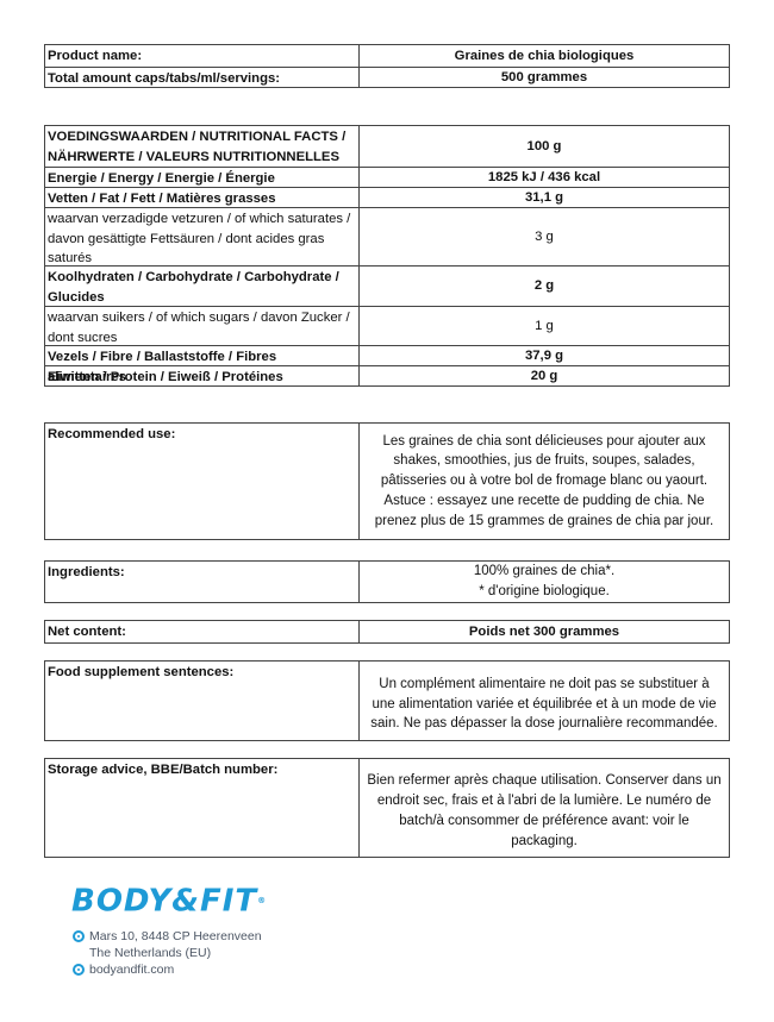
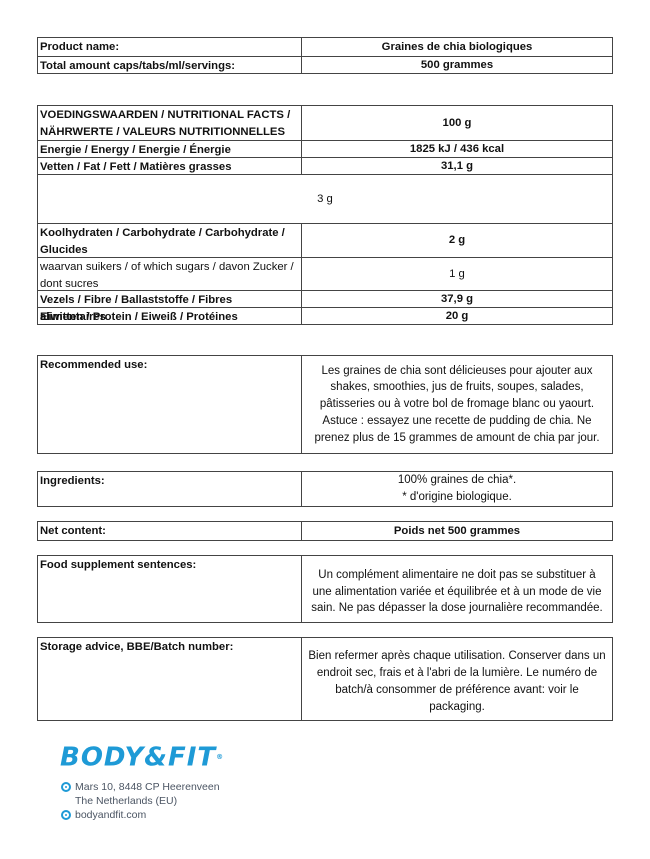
  Product name:
  Graines de chia biologiques
  Total amount caps/tabs/ml/servings:
  500 grammes
  VOEDINGSWAARDEN / NUTRITIONAL FACTS / NÄHRWERTE / VALEURS NUTRITIONNELLES
  100 g
  Energie / Energy / Energie / Énergie
  1825 kJ / 436 kcal
  Vetten / Fat / Fett / Matières grasses
  31,1 g
- waarvan verzadigde vetzuren / of which saturates / davon gesättigte Fettsäuren / dont acides gras saturés
  3 g
  Koolhydraten / Carbohydrate / Carbohydrate / Glucides
  2 g
  waarvan suikers / of which sugars / davon Zucker / dont sucres
  1 g
  Vezels / Fibre / Ballaststoffe / Fibres alimentaires
  37,9 g
  Eiwitten / Protein / Eiweiß / Protéines
  20 g
  Recommended use:
- Les graines de chia sont délicieuses pour ajouter aux shakes, smoothies, jus de fruits, soupes, salades, pâtisseries ou à votre bol de fromage blanc ou yaourt. Astuce : essayez une recette de pudding de chia. Ne prenez plus de 15 grammes de graines de chia par jour.
+ Les graines de chia sont délicieuses pour ajouter aux shakes, smoothies, jus de fruits, soupes, salades, pâtisseries ou à votre bol de fromage blanc ou yaourt. Astuce : essayez une recette de pudding de chia. Ne prenez plus de 15 grammes de amount de chia par jour.
  Ingredients:
  100% graines de chia*.
  * d'origine biologique.
  Net content:
- Poids net 300 grammes
+ Poids net 500 grammes
  Food supplement sentences:
  Un complément alimentaire ne doit pas se substituer à une alimentation variée et équilibrée et à un mode de vie sain. Ne pas dépasser la dose journalière recommandée.
  Storage advice, BBE/Batch number:
  Bien refermer après chaque utilisation. Conserver dans un endroit sec, frais et à l'abri de la lumière. Le numéro de batch/à consommer de préférence avant: voir le packaging.
  BODY&FIT®
  Mars 10, 8448 CP Heerenveen
  The Netherlands (EU)
  bodyandfit.com
